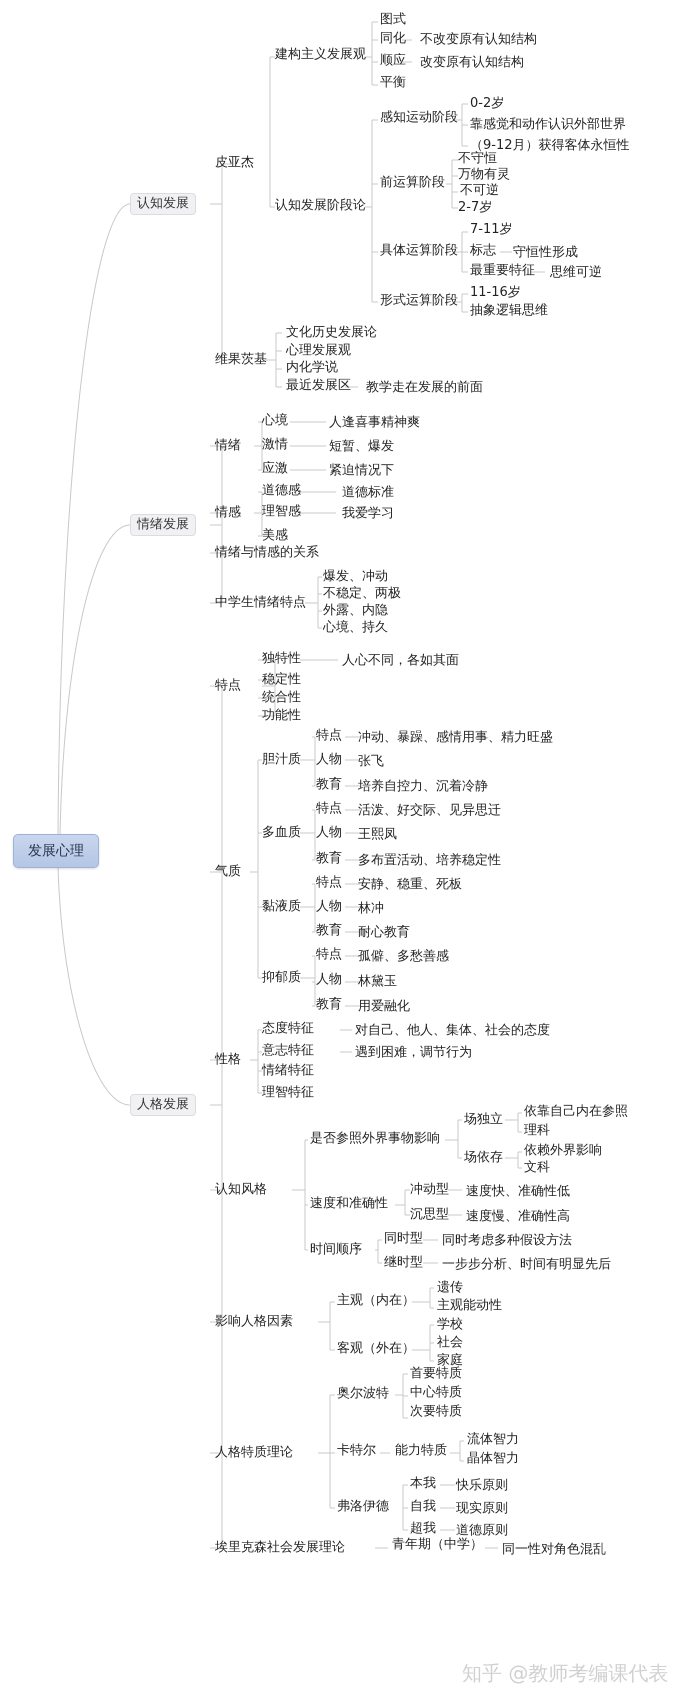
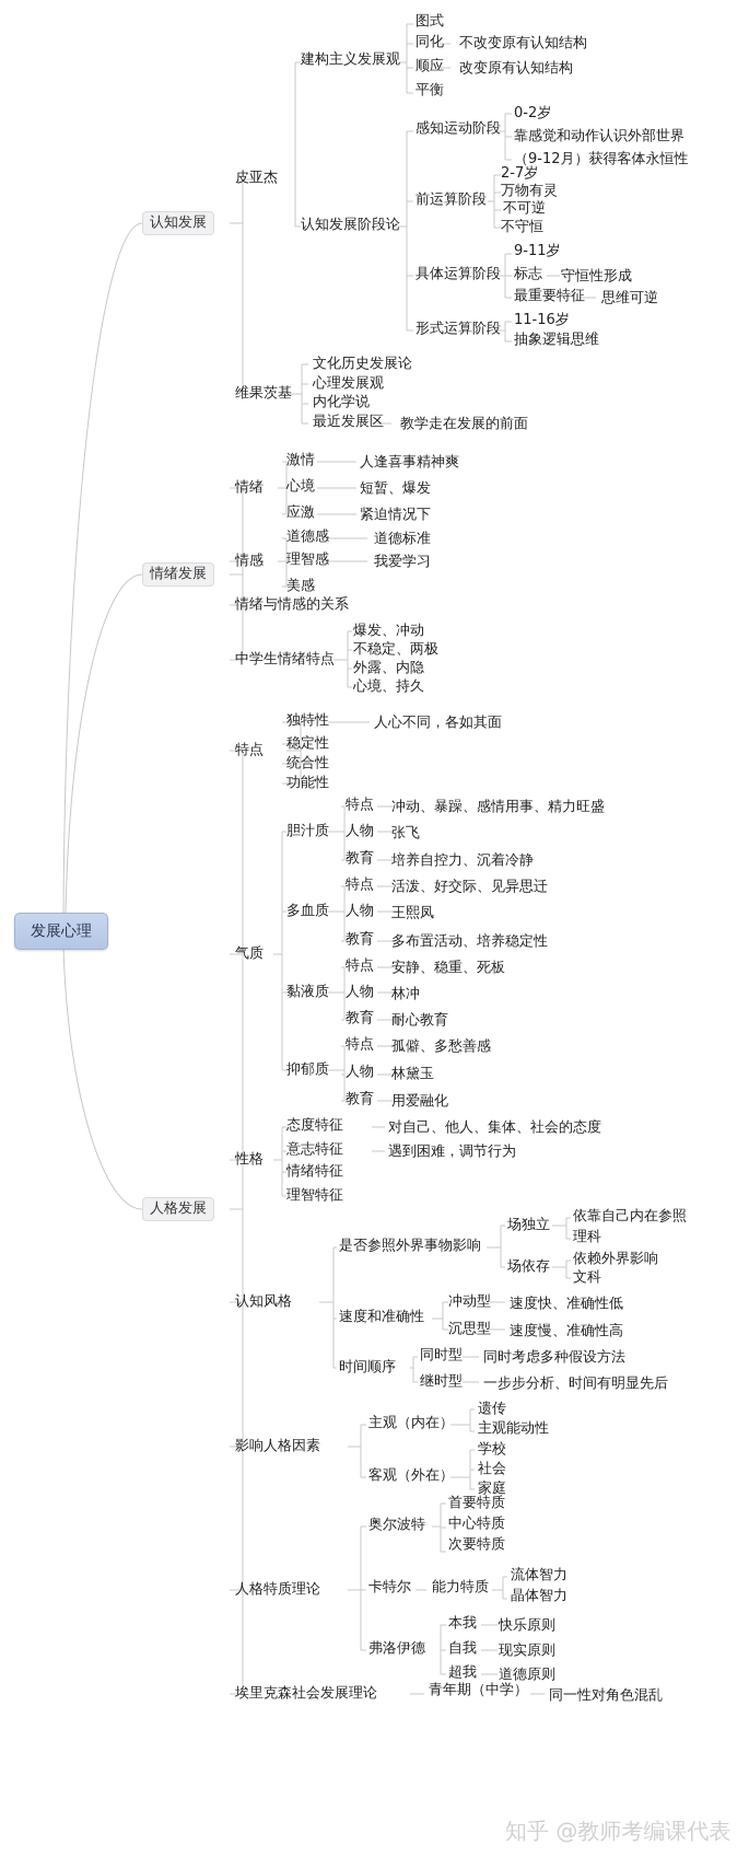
  发展心理
  认知发展
  皮亚杰
  建构主义发展观
  图式
  同化
  不改变原有认知结构
  顺应
  改变原有认知结构
  平衡
  认知发展阶段论
  感知运动阶段
  0-2岁
  靠感觉和动作认识外部世界
  （9-12月）获得客体永恒性
  前运算阶段
- 不守恒
+ 2-7岁
  万物有灵
  不可逆
- 2-7岁
+ 不守恒
  具体运算阶段
- 7-11岁
+ 9-11岁
  标志
  守恒性形成
  最重要特征
  思维可逆
  形式运算阶段
  11-16岁
  抽象逻辑思维
  维果茨基
  文化历史发展论
  心理发展观
  内化学说
  最近发展区
  教学走在发展的前面
  情绪发展
  情绪
- 心境
+ 激情
  人逢喜事精神爽
- 激情
+ 心境
  短暂、爆发
  应激
  紧迫情况下
  情感
  道德感
  道德标准
  理智感
  我爱学习
  美感
  情绪与情感的关系
  中学生情绪特点
  爆发、冲动
  不稳定、两极
  外露、内隐
  心境、持久
  人格发展
  特点
  独特性
  人心不同，各如其面
  稳定性
  统合性
  功能性
  气质
  胆汁质
  特点
  冲动、暴躁、感情用事、精力旺盛
  人物
  张飞
  教育
  培养自控力、沉着冷静
  多血质
  特点
  活泼、好交际、见异思迁
  人物
  王熙凤
  教育
  多布置活动、培养稳定性
  黏液质
  特点
  安静、稳重、死板
  人物
  林冲
  教育
  耐心教育
  抑郁质
  特点
  孤僻、多愁善感
  人物
  林黛玉
  教育
  用爱融化
  性格
  态度特征
  对自己、他人、集体、社会的态度
  意志特征
  遇到困难，调节行为
  情绪特征
  理智特征
  认知风格
  是否参照外界事物影响
  场独立
  依靠自己内在参照
  理科
  场依存
  依赖外界影响
  文科
  速度和准确性
  冲动型
  速度快、准确性低
  沉思型
  速度慢、准确性高
  时间顺序
  同时型
  同时考虑多种假设方法
  继时型
  一步步分析、时间有明显先后
  影响人格因素
  主观（内在）
  遗传
  主观能动性
  客观（外在）
  学校
  社会
  家庭
  人格特质理论
  奥尔波特
  首要特质
  中心特质
  次要特质
  卡特尔
  能力特质
  流体智力
  晶体智力
  弗洛伊德
  本我
  快乐原则
  自我
  现实原则
  超我
  道德原则
  埃里克森社会发展理论
  青年期（中学）
  同一性对角色混乱
  知乎 @教师考编课代表
